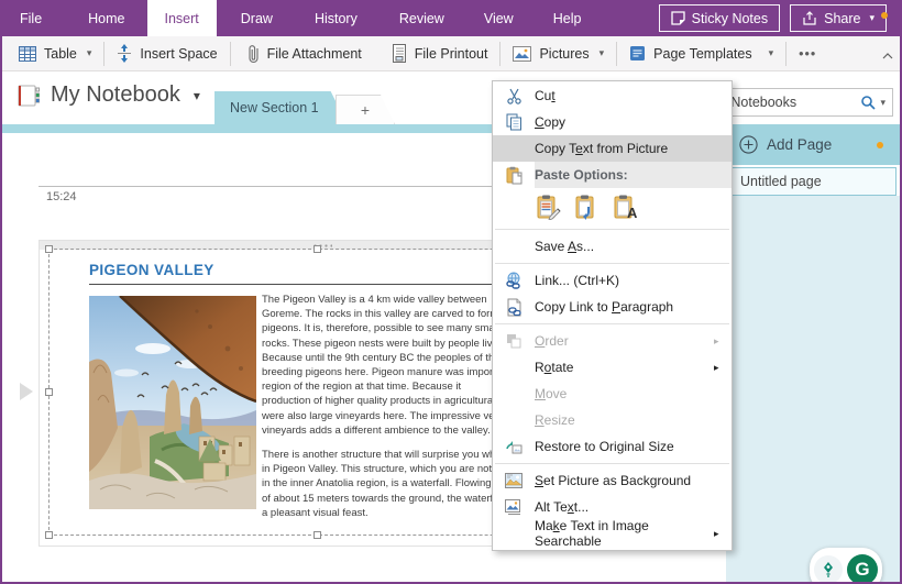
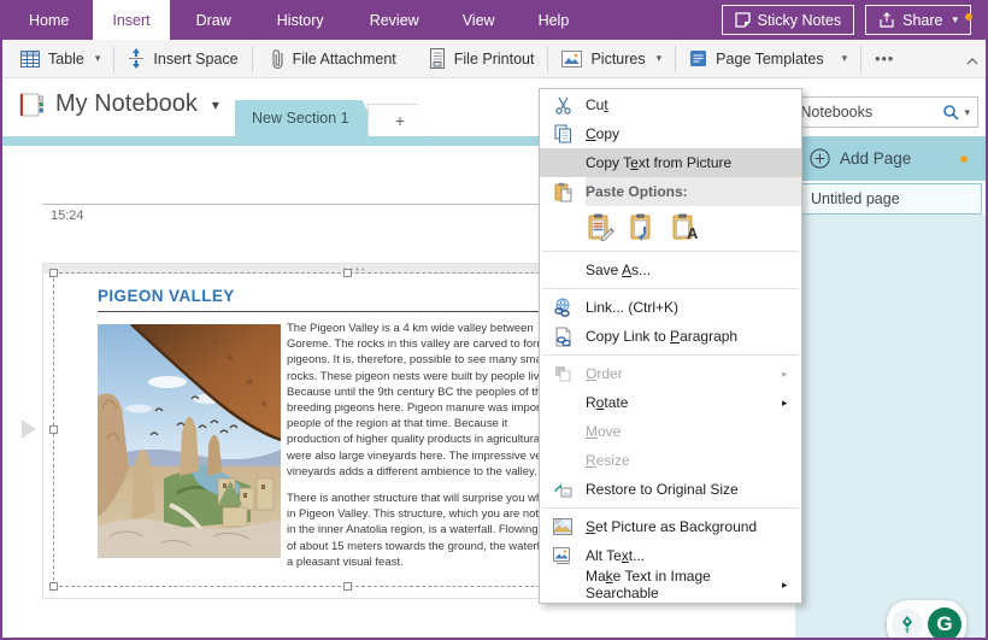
- File
  Home
  Insert
  Draw
  History
  Review
  View
  Help
  Sticky Notes
  Share
  ▾
  Table
  ▾
  Insert Space
  File Attachment
  File Printout
  Pictures
  ▾
  Page Templates
  ▾
  •••
  My Notebook
  ▾
  New Section 1
  +
  15:24
  PIGEON VALLEY
  The Pigeon Valley is a 4 km wide valley between
  Goreme. The rocks in this valley are carved to for
  pigeons. It is, therefore, possible to see many sm
  rocks. These pigeon nests were built by people liv
  Because until the 9th century BC the peoples of t
  breeding pigeons here. Pigeon manure was impo
- region of the region at that time. Because it
+ people of the region at that time. Because it
  production of higher quality products in agricultura
  were also large vineyards here. The impressive v
  vineyards adds a different ambience to the valley.
  There is another structure that will surprise you w
  in Pigeon Valley. This structure, which you are not
  in the inner Anatolia region, is a waterfall. Flowing
  of about 15 meters towards the ground, the water
  a pleasant visual feast.
  Notebooks
  ▾
  Add Page
  Untitled page
  Cut
  Copy
  Copy Text from Picture
  Paste Options:
  A
  Save As...
  Link... (Ctrl+K)
  Copy Link to Paragraph
  Order
  ▸
  Rotate
  ▸
  Move
  Resize
  Restore to Original Size
  Set Picture as Background
  Alt Text...
  Make Text in Image Searchable
  ▸
  G
